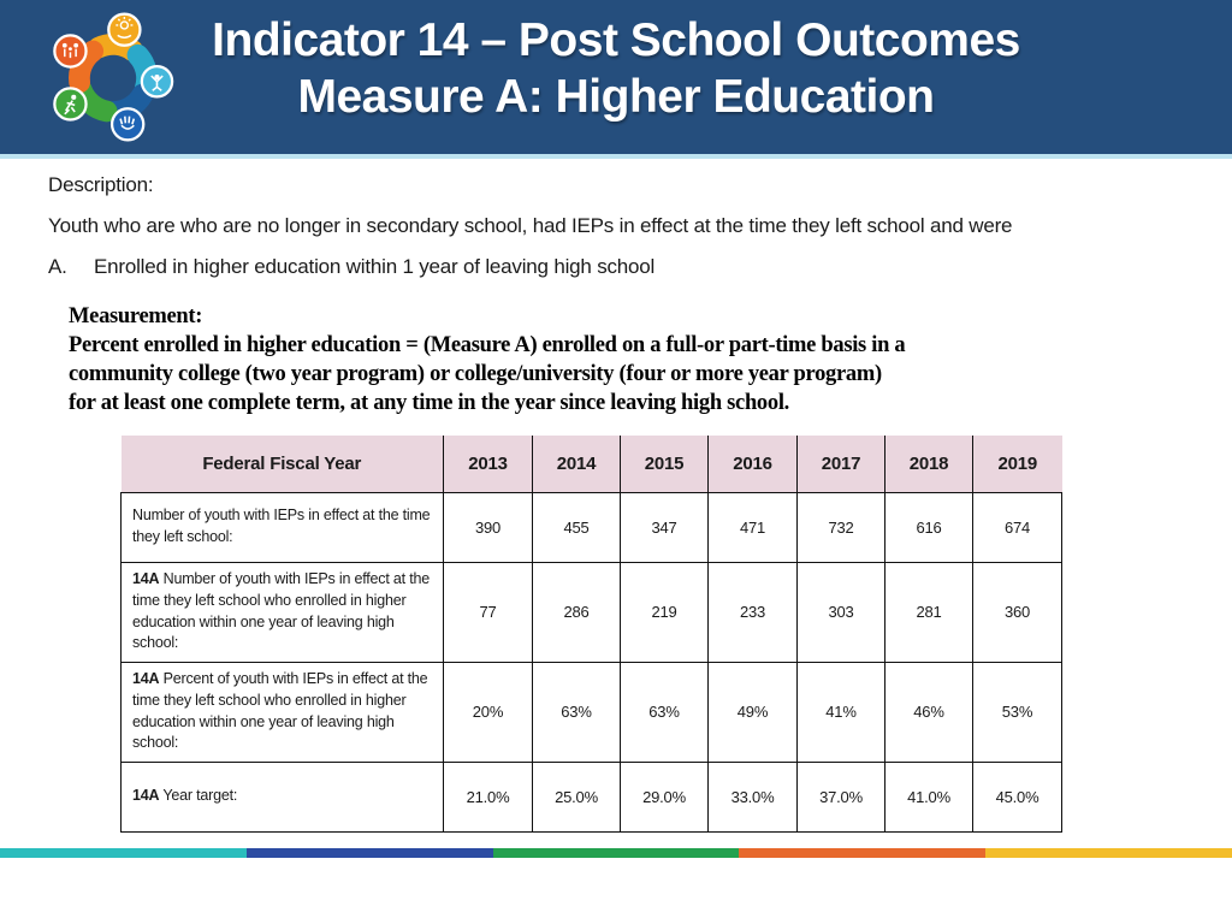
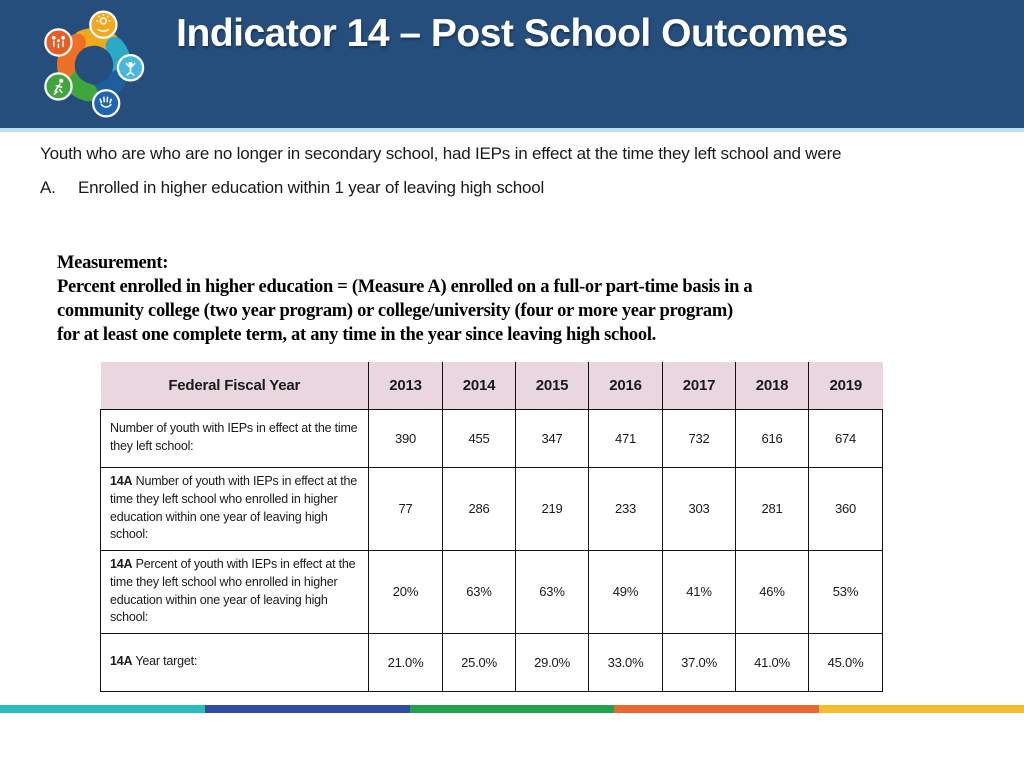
  Indicator 14 – Post School Outcomes
- Measure A: Higher Education
- Description:
  Youth who are who are no longer in secondary school, had IEPs in effect at the time they left school and were
  A. Enrolled in higher education within 1 year of leaving high school
  Measurement:
  Percent enrolled in higher education = (Measure A) enrolled on a full-or part-time basis in a
  community college (two year program) or college/university (four or more year program)
  for at least one complete term, at any time in the year since leaving high school.
  Federal Fiscal Year	2013	2014	2015	2016	2017	2018	2019
  Number of youth with IEPs in effect at the time they left school:	390	455	347	471	732	616	674
  14A Number of youth with IEPs in effect at the time they left school who enrolled in higher education within one year of leaving high school:	77	286	219	233	303	281	360
  14A Percent of youth with IEPs in effect at the time they left school who enrolled in higher education within one year of leaving high school:	20%	63%	63%	49%	41%	46%	53%
  14A Year target:	21.0%	25.0%	29.0%	33.0%	37.0%	41.0%	45.0%
